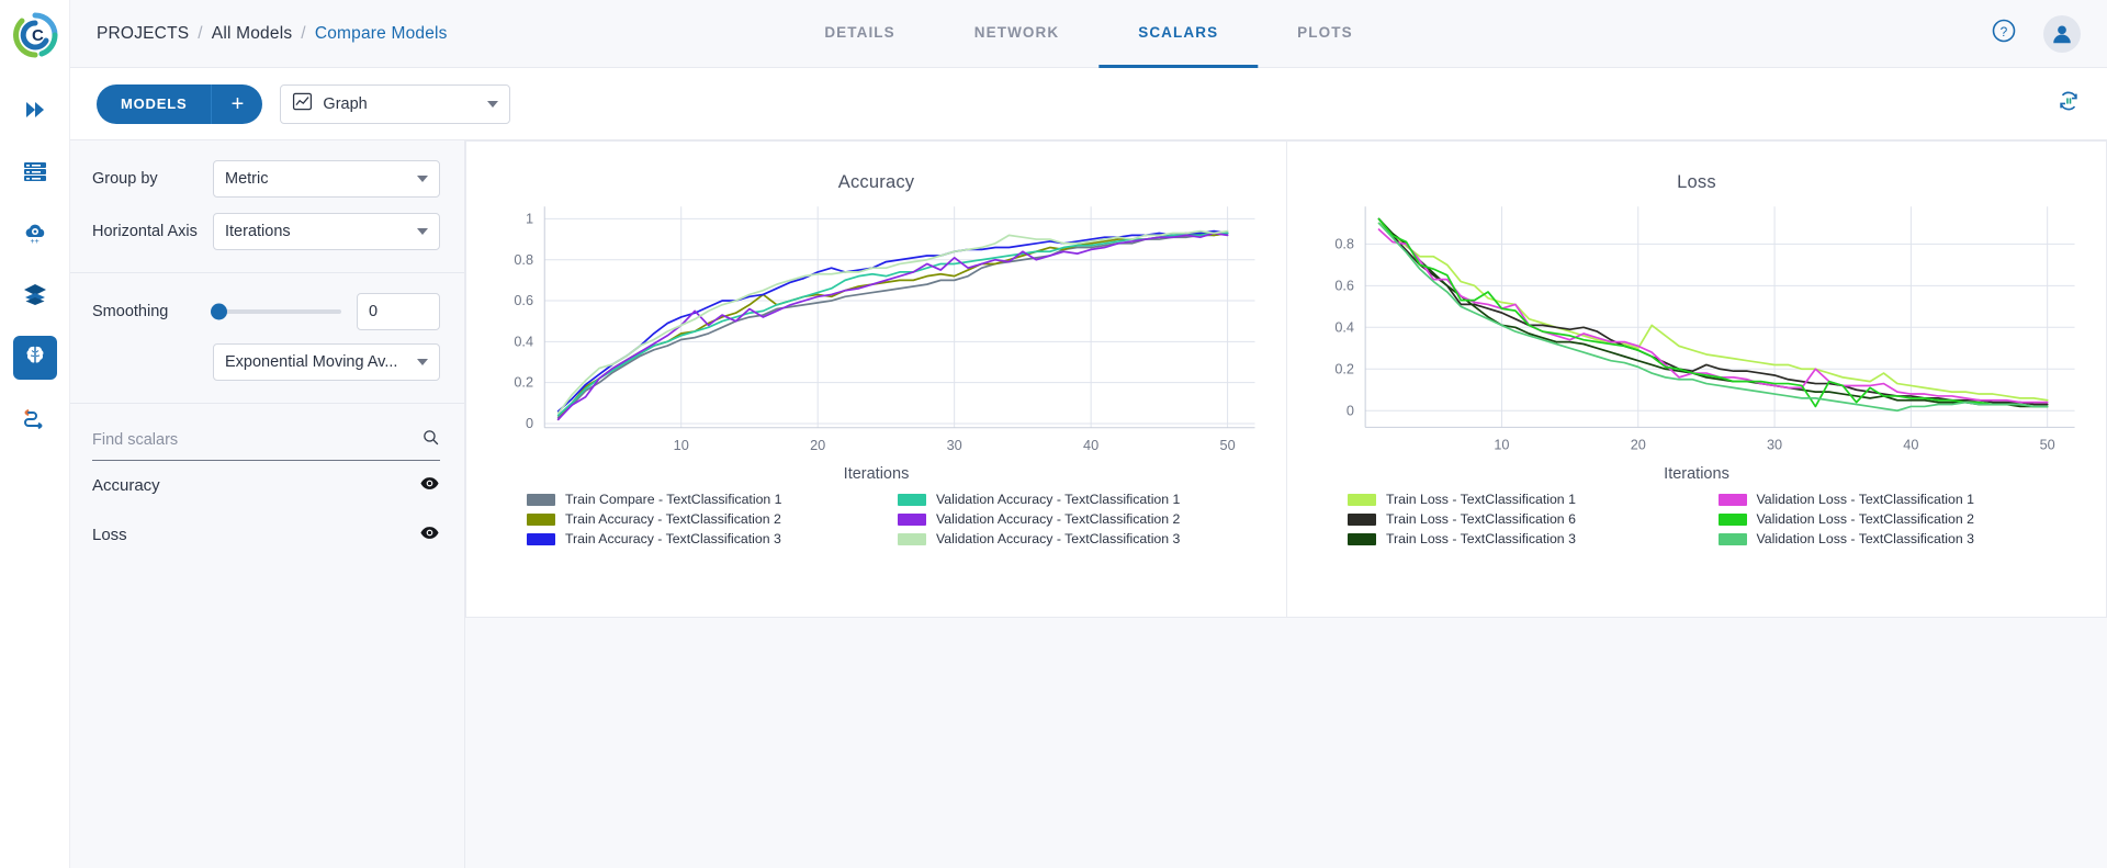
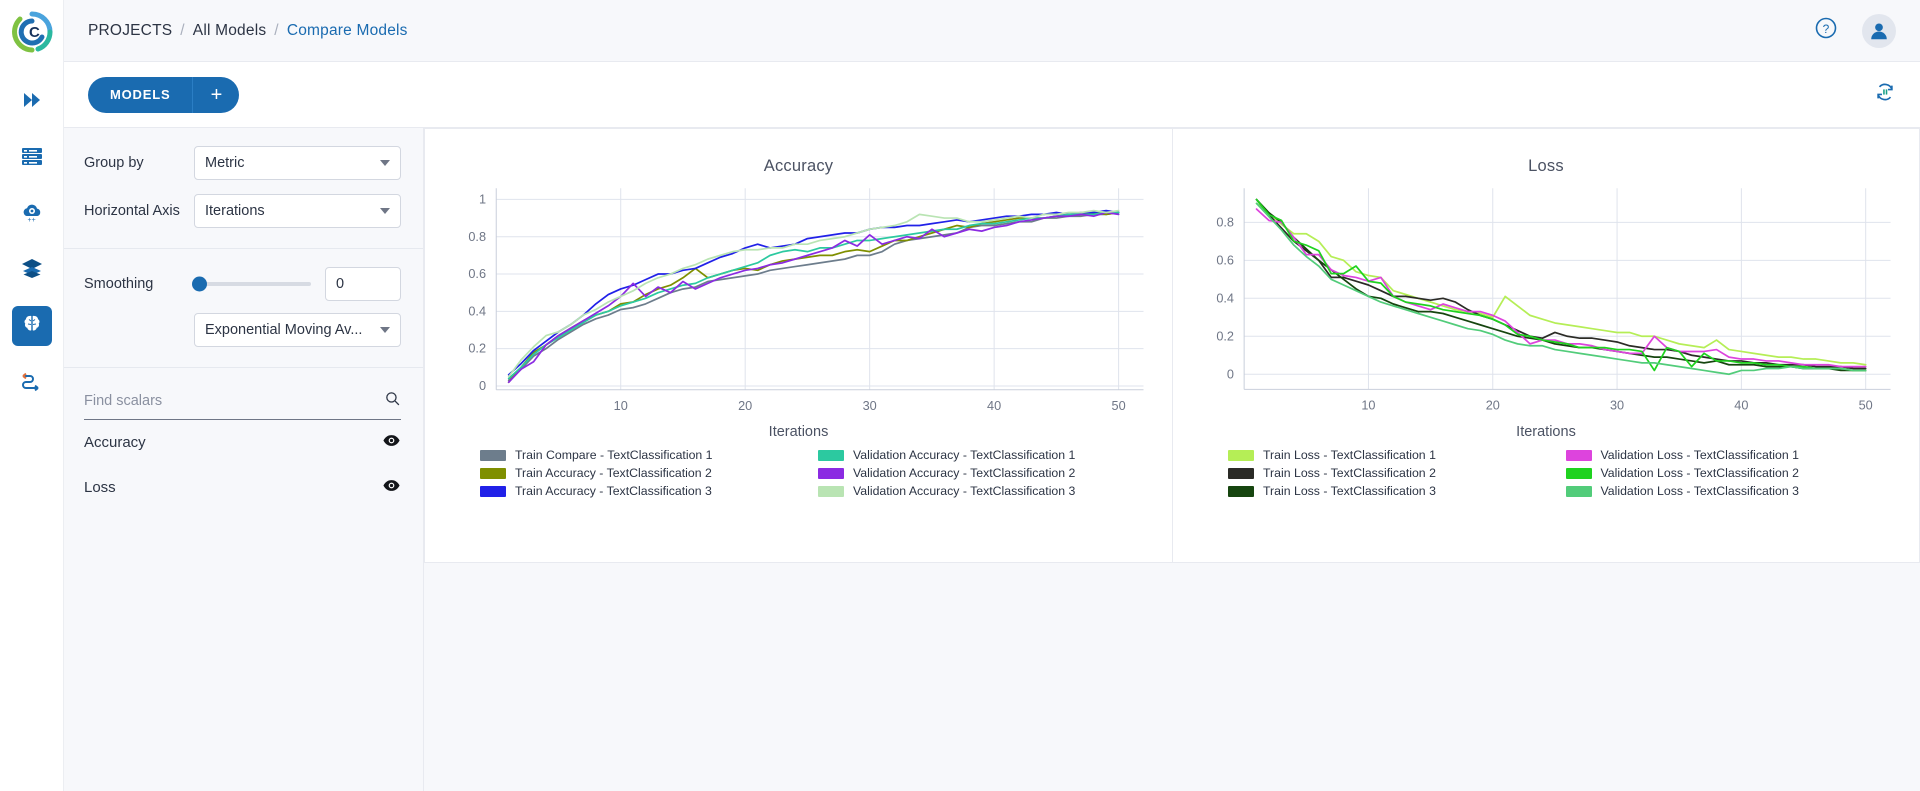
  C
  PROJECTS
  /
  All Models
  /
  Compare Models
- DETAILS
- NETWORK
- SCALARS
- PLOTS
  ?
  MODELS
  +
- Graph
  Group by
  Metric
  Horizontal Axis
  Iterations
  Smoothing
  0
  Exponential Moving Av...
  Find scalars
  Accuracy
  Loss
  Accuracy
  0
  0.2
  0.4
  0.6
  0.8
  1
  10
  20
  30
  40
  50
  Iterations
  Train Compare - TextClassification 1
  Validation Accuracy - TextClassification 1
  Train Accuracy - TextClassification 2
  Validation Accuracy - TextClassification 2
  Train Accuracy - TextClassification 3
  Validation Accuracy - TextClassification 3
  Loss
  0
  0.2
  0.4
  0.6
  0.8
  10
  20
  30
  40
  50
  Iterations
  Train Loss - TextClassification 1
  Validation Loss - TextClassification 1
- Train Loss - TextClassification 6
+ Train Loss - TextClassification 2
  Validation Loss - TextClassification 2
  Train Loss - TextClassification 3
  Validation Loss - TextClassification 3
